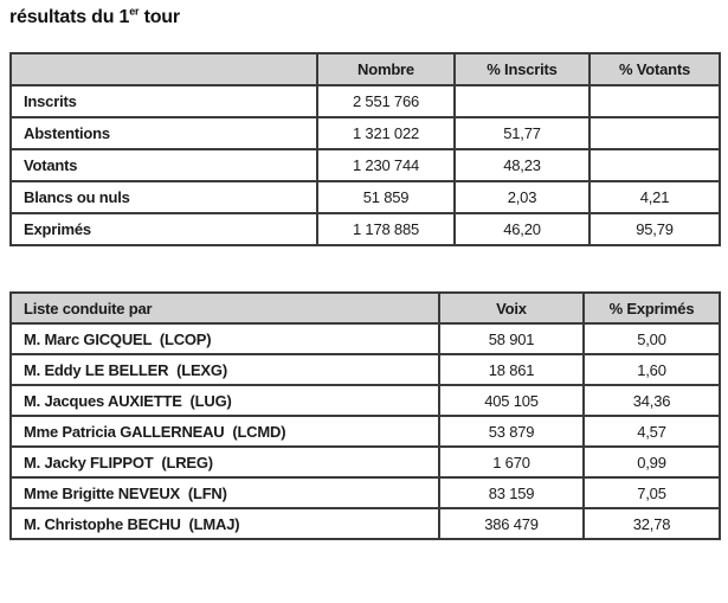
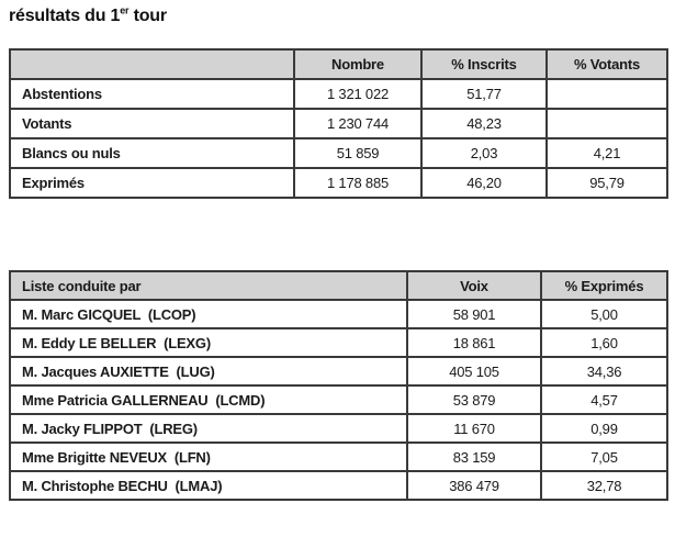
  résultats du 1er tour
  	Nombre	% Inscrits	% Votants
- Inscrits	2 551 766
  Abstentions	1 321 022	51,77
  Votants	1 230 744	48,23
  Blancs ou nuls	51 859	2,03	4,21
  Exprimés	1 178 885	46,20	95,79
  Liste conduite par	Voix	% Exprimés
  M. Marc GICQUEL (LCOP)	58 901	5,00
  M. Eddy LE BELLER (LEXG)	18 861	1,60
  M. Jacques AUXIETTE (LUG)	405 105	34,36
  Mme Patricia GALLERNEAU (LCMD)	53 879	4,57
- M. Jacky FLIPPOT (LREG)	1 670	0,99
+ M. Jacky FLIPPOT (LREG)	11 670	0,99
  Mme Brigitte NEVEUX (LFN)	83 159	7,05
  M. Christophe BECHU (LMAJ)	386 479	32,78
